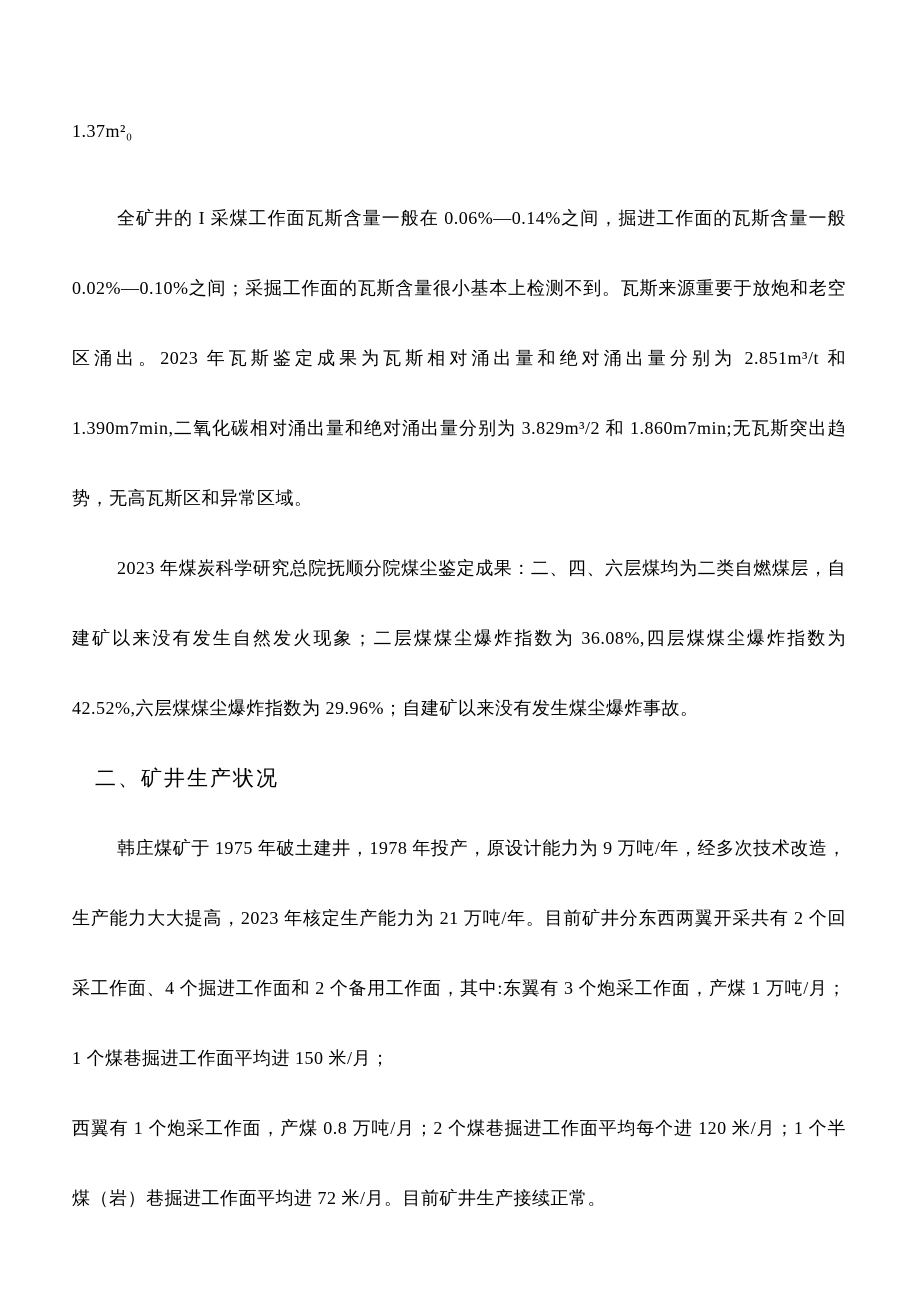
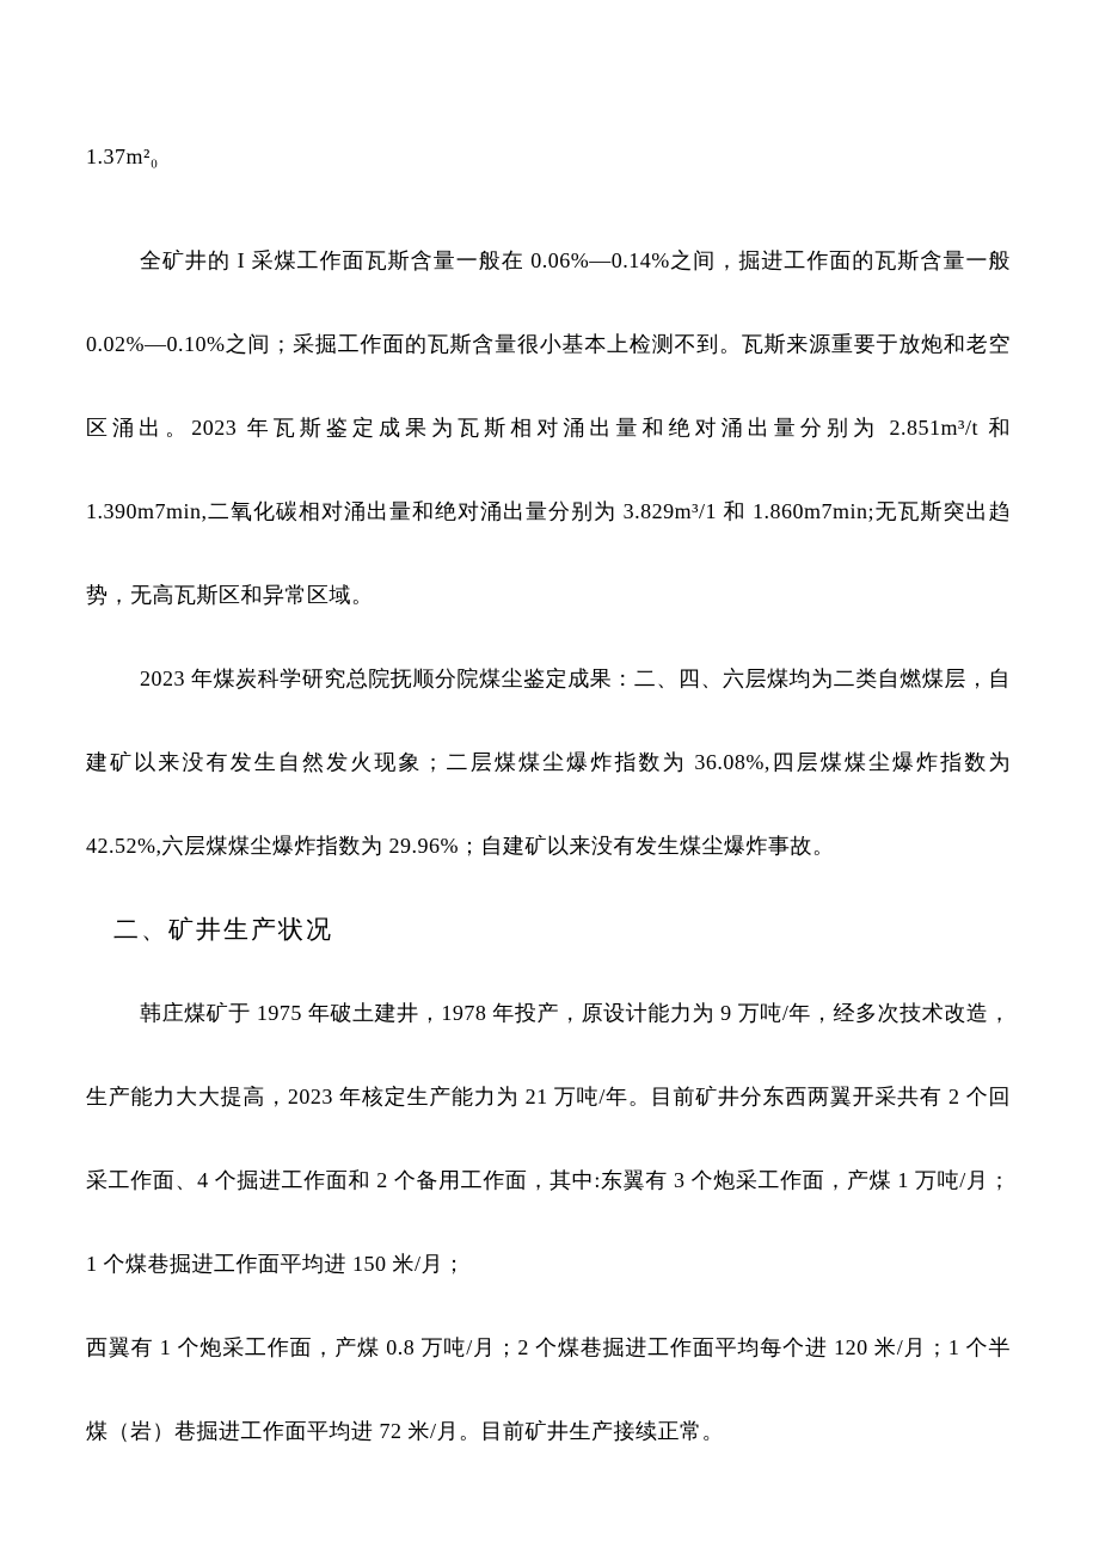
  1.37m²₀
  全矿井的 I 采煤工作面瓦斯含量一般在 0.06%—0.14%之间，掘进工作面的瓦斯含量一般
  0.02%—0.10%之间；采掘工作面的瓦斯含量很小基本上检测不到。瓦斯来源重要于放炮和老空
  区涌出。2023 年瓦斯鉴定成果为瓦斯相对涌出量和绝对涌出量分别为 2.851m³/t 和
- 1.390m7min,二氧化碳相对涌出量和绝对涌出量分别为 3.829m³/2 和 1.860m7min;无瓦斯突出趋
+ 1.390m7min,二氧化碳相对涌出量和绝对涌出量分别为 3.829m³/1 和 1.860m7min;无瓦斯突出趋
  势，无高瓦斯区和异常区域。
  2023 年煤炭科学研究总院抚顺分院煤尘鉴定成果：二、四、六层煤均为二类自燃煤层，自
  建矿以来没有发生自然发火现象；二层煤煤尘爆炸指数为 36.08%,四层煤煤尘爆炸指数为
  42.52%,六层煤煤尘爆炸指数为 29.96%；自建矿以来没有发生煤尘爆炸事故。
  二、矿井生产状况
  韩庄煤矿于 1975 年破土建井，1978 年投产，原设计能力为 9 万吨/年，经多次技术改造，
  生产能力大大提高，2023 年核定生产能力为 21 万吨/年。目前矿井分东西两翼开采共有 2 个回
  采工作面、4 个掘进工作面和 2 个备用工作面，其中:东翼有 3 个炮采工作面，产煤 1 万吨/月；
  1 个煤巷掘进工作面平均进 150 米/月；
  西翼有 1 个炮采工作面，产煤 0.8 万吨/月；2 个煤巷掘进工作面平均每个进 120 米/月；1 个半
  煤（岩）巷掘进工作面平均进 72 米/月。目前矿井生产接续正常。
